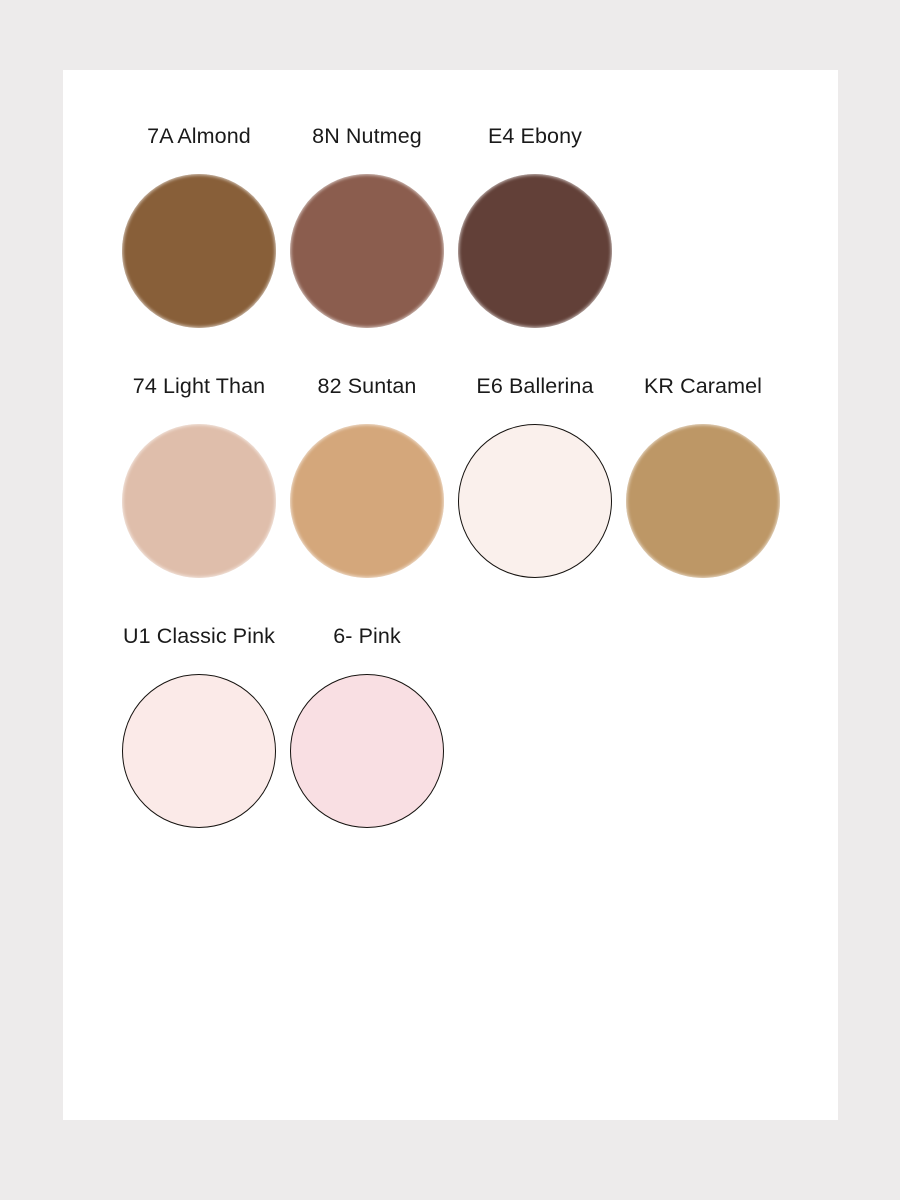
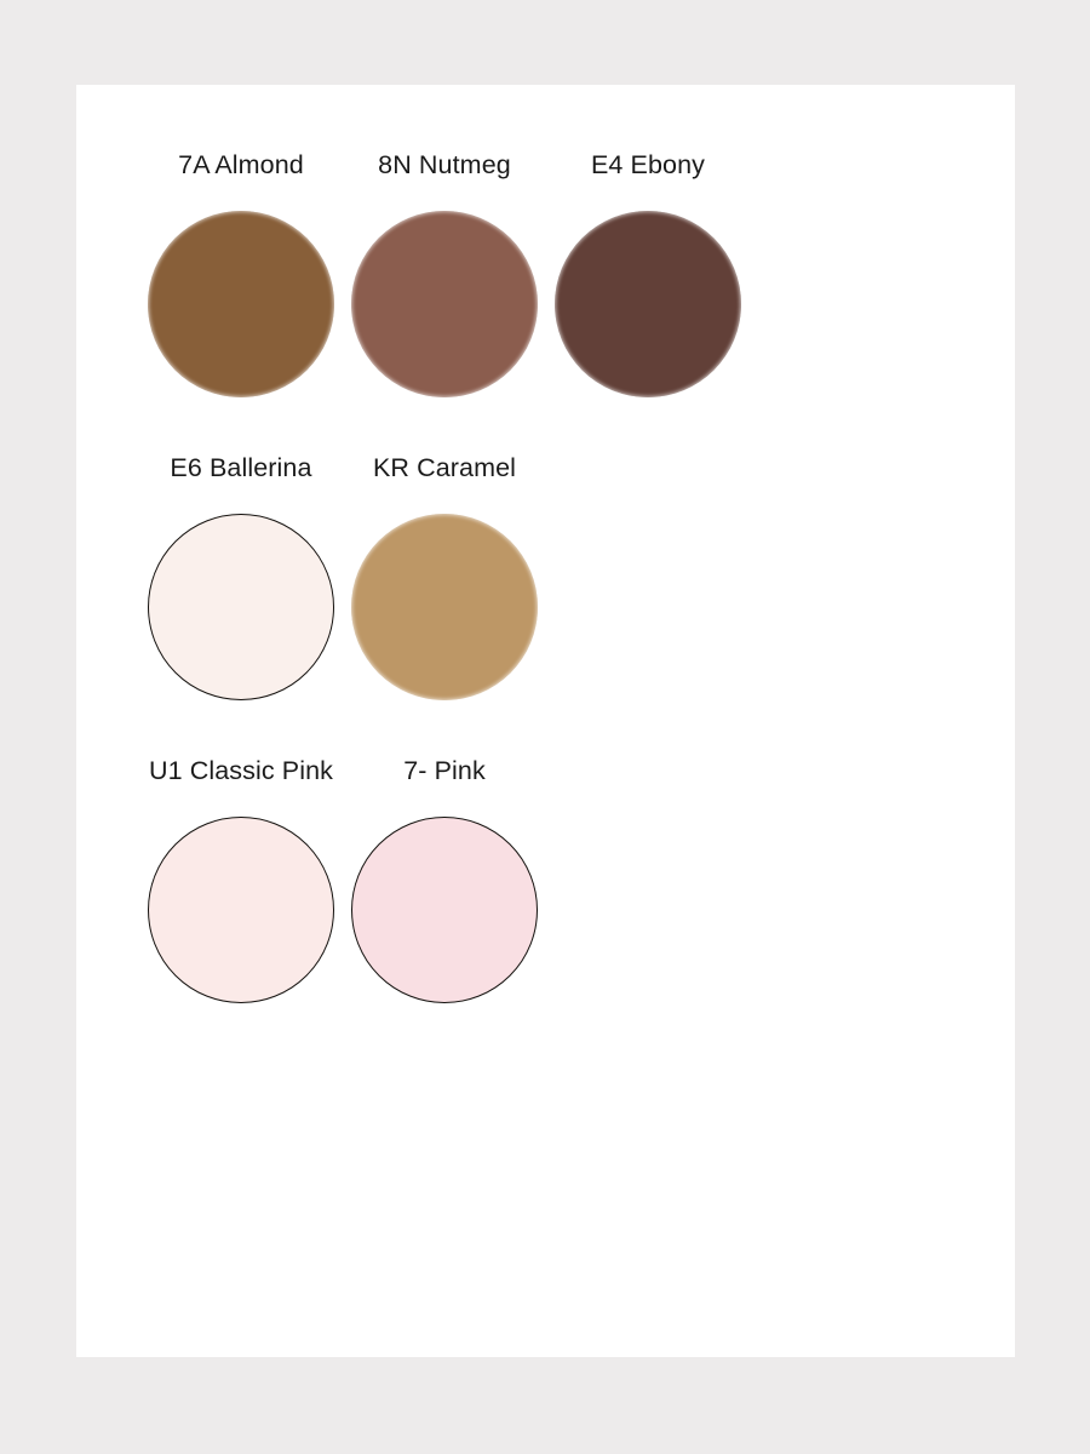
  7A Almond
  8N Nutmeg
  E4 Ebony
- 74 Light Than
- 82 Suntan
  E6 Ballerina
  KR Caramel
  U1 Classic Pink
- 6- Pink
+ 7- Pink
